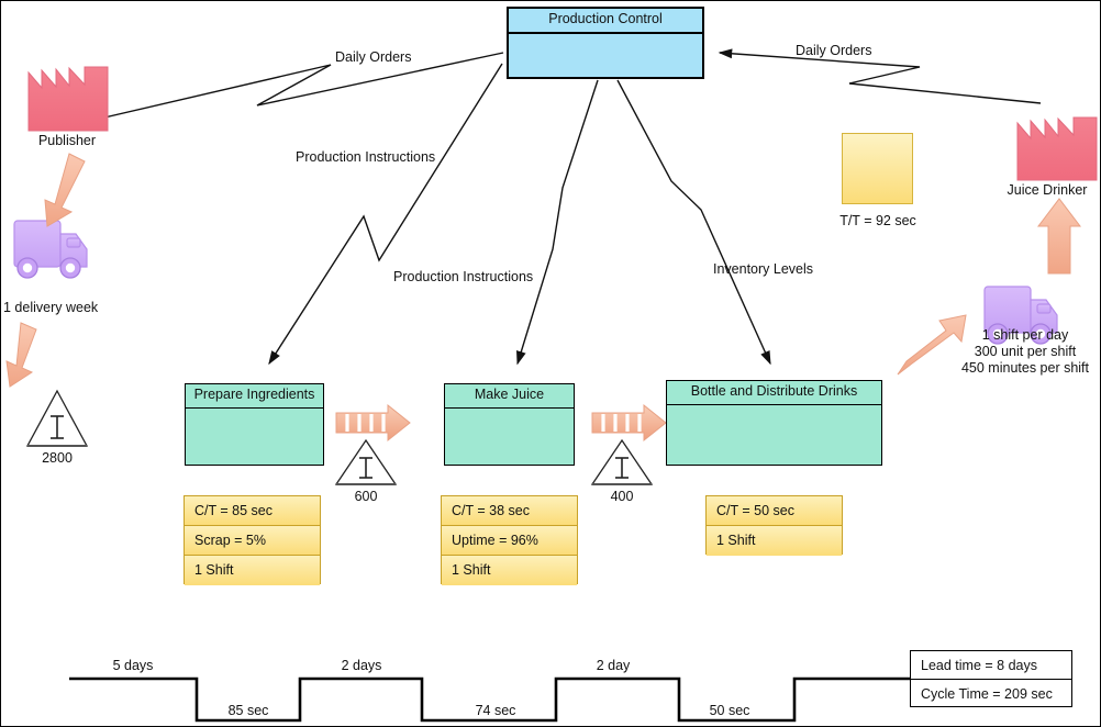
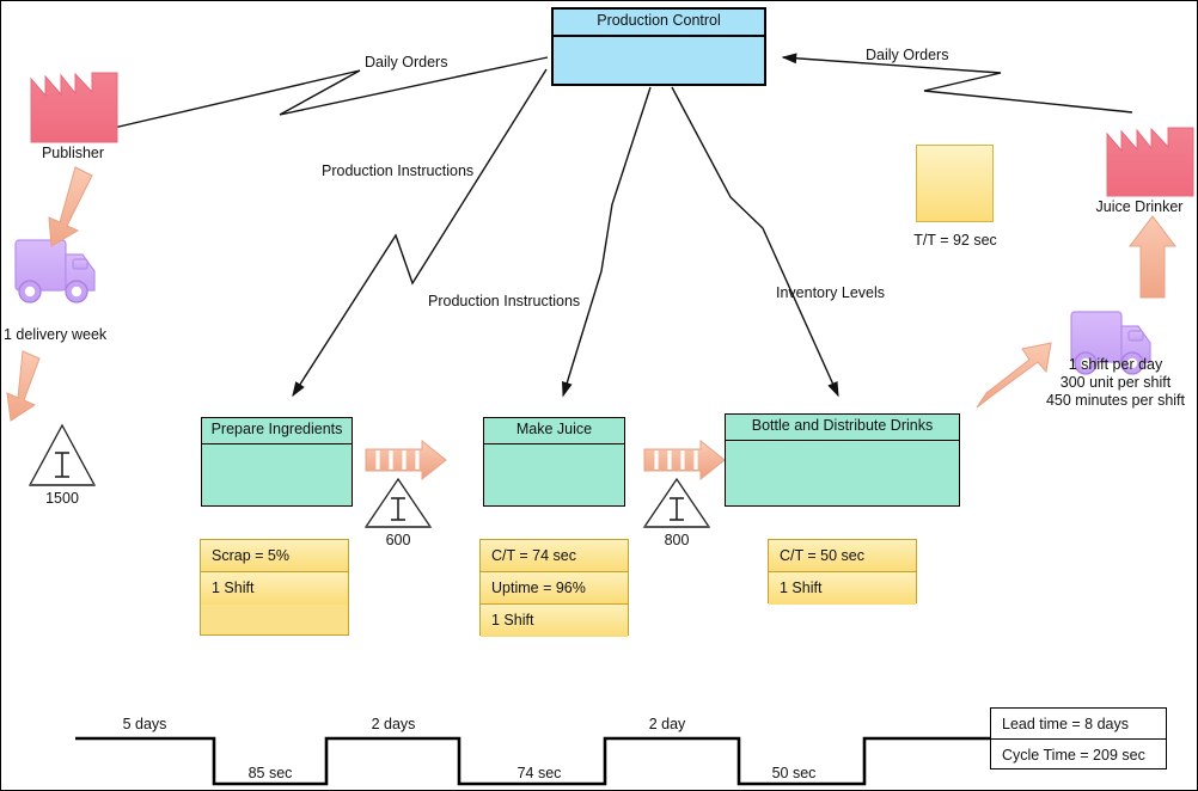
  Production Control
  Publisher
  Juice Drinker
  1 delivery week
  1 shift per day
  300 unit per shift
  450 minutes per shift
- 2800
+ 1500
  600
- 400
+ 800
  T/T = 92 sec
  Daily Orders
  Daily Orders
  Production Instructions
  Production Instructions
  Inventory Levels
  Prepare Ingredients
- C/T = 85 sec
  Scrap = 5%
  1 Shift
  Make Juice
- C/T = 38 sec
+ C/T = 74 sec
  Uptime = 96%
  1 Shift
  Bottle and Distribute Drinks
  C/T = 50 sec
  1 Shift
  5 days
  2 days
  2 day
  85 sec
  74 sec
  50 sec
  Lead time = 8 days
  Cycle Time = 209 sec
